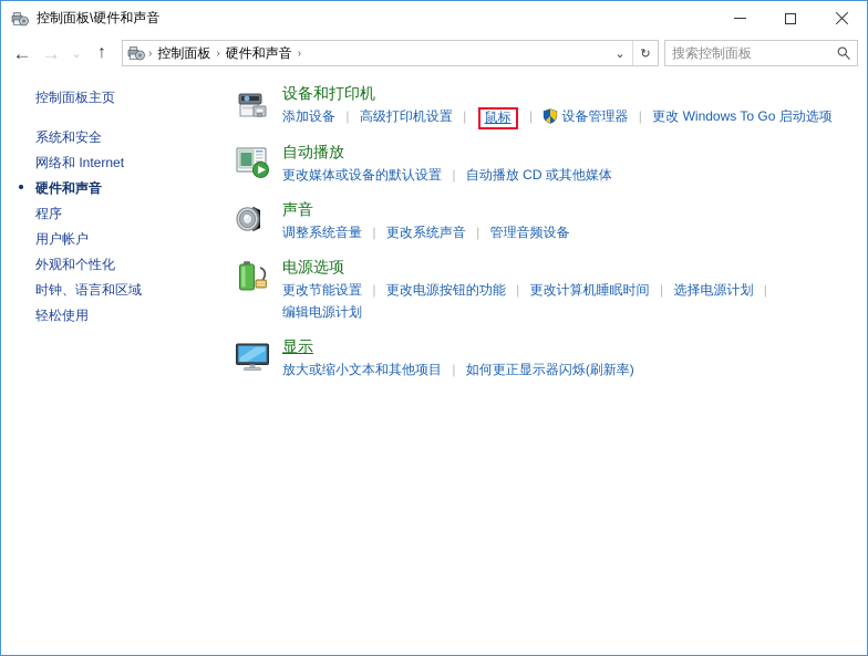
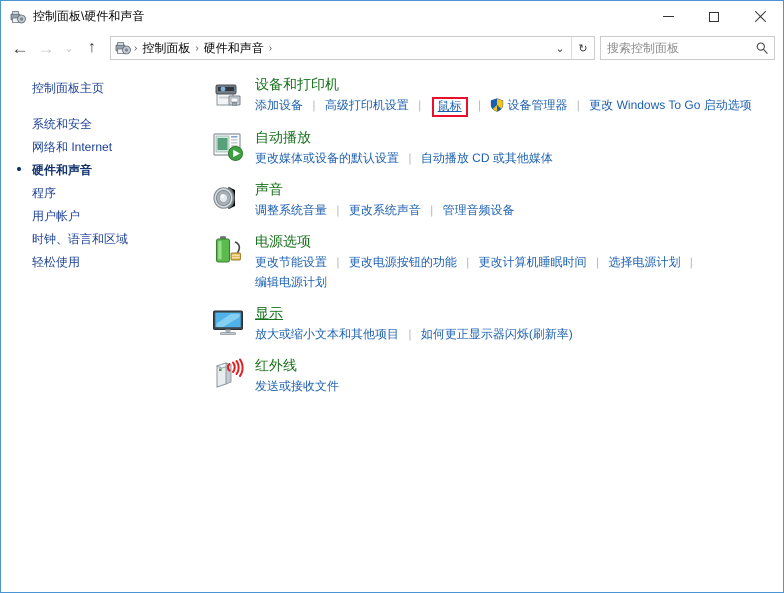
  控制面板\硬件和声音
  ←
  →
  ⌄
  ↑
  ›
  控制面板
  ›
  硬件和声音
  ›
  ⌄
  ↻
  搜索控制面板
  控制面板主页
  系统和安全
  网络和 Internet
  硬件和声音
  程序
  用户帐户
- 外观和个性化
  时钟、语言和区域
  轻松使用
  设备和打印机
  添加设备 | 高级打印机设置 | 鼠标 | 设备管理器 | 更改 Windows To Go 启动选项
  自动播放
  更改媒体或设备的默认设置 | 自动播放 CD 或其他媒体
  声音
  调整系统音量 | 更改系统声音 | 管理音频设备
  电源选项
  更改节能设置 | 更改电源按钮的功能 | 更改计算机睡眠时间 | 选择电源计划 | 编辑电源计划
  显示
  放大或缩小文本和其他项目 | 如何更正显示器闪烁(刷新率)
+ 红外线
+ 发送或接收文件
